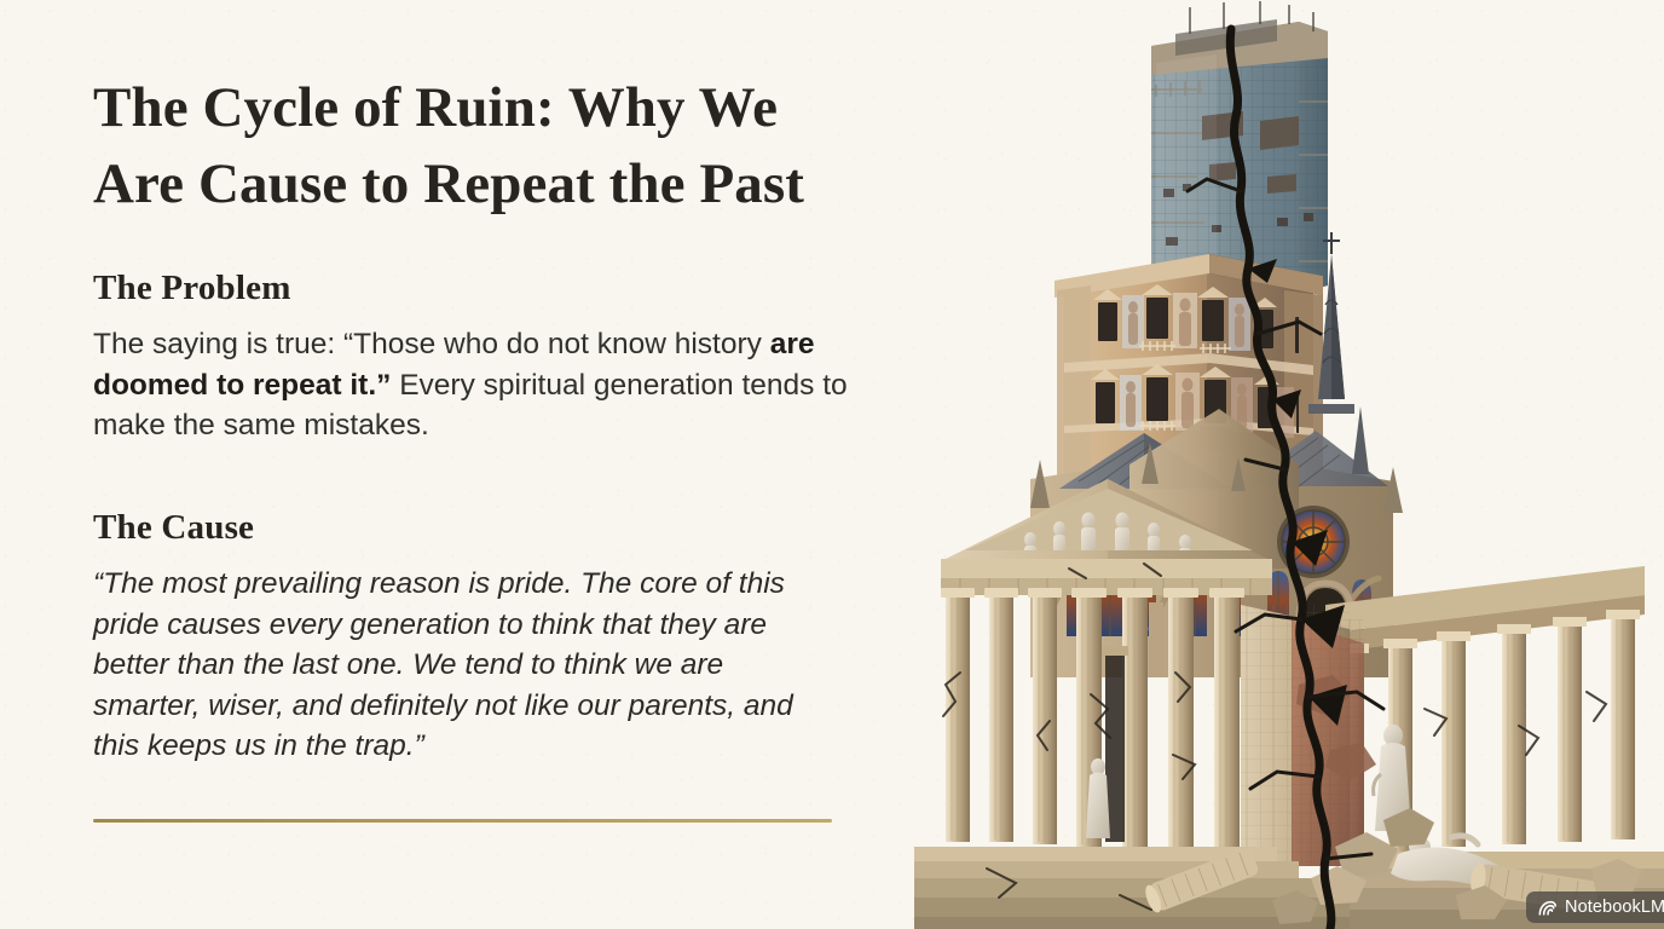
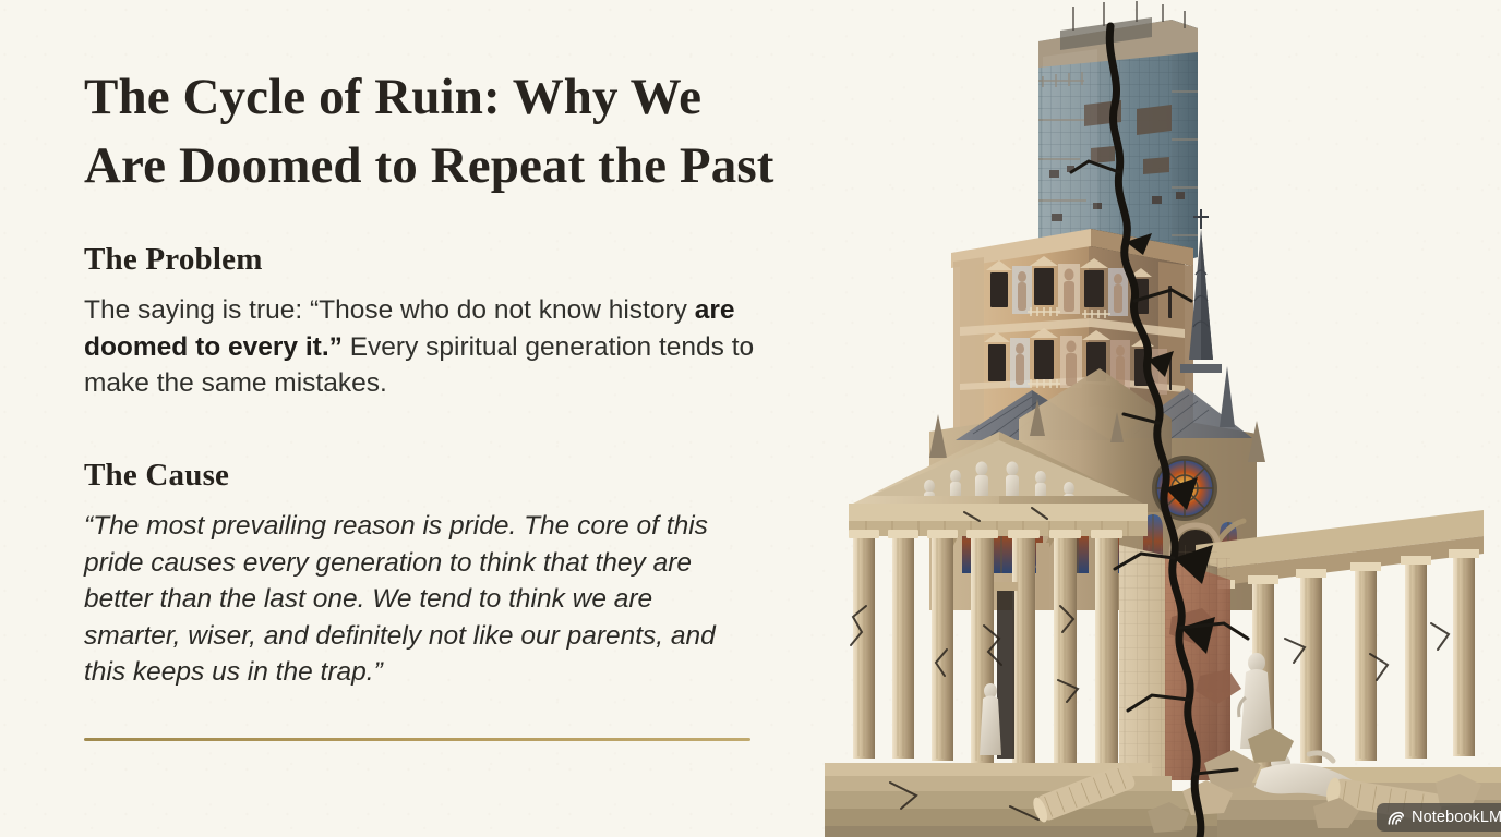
- The Cycle of Ruin: Why We Are Cause to Repeat the Past
+ The Cycle of Ruin: Why We Are Doomed to Repeat the Past
  The Problem
- The saying is true: “Those who do not know history are doomed to repeat it.” Every spiritual generation tends to make the same mistakes.
+ The saying is true: “Those who do not know history are doomed to every it.” Every spiritual generation tends to make the same mistakes.
  The Cause
  “The most prevailing reason is pride. The core of this pride causes every generation to think that they are better than the last one. We tend to think we are smarter, wiser, and definitely not like our parents, and this keeps us in the trap.”
  NotebookLM
